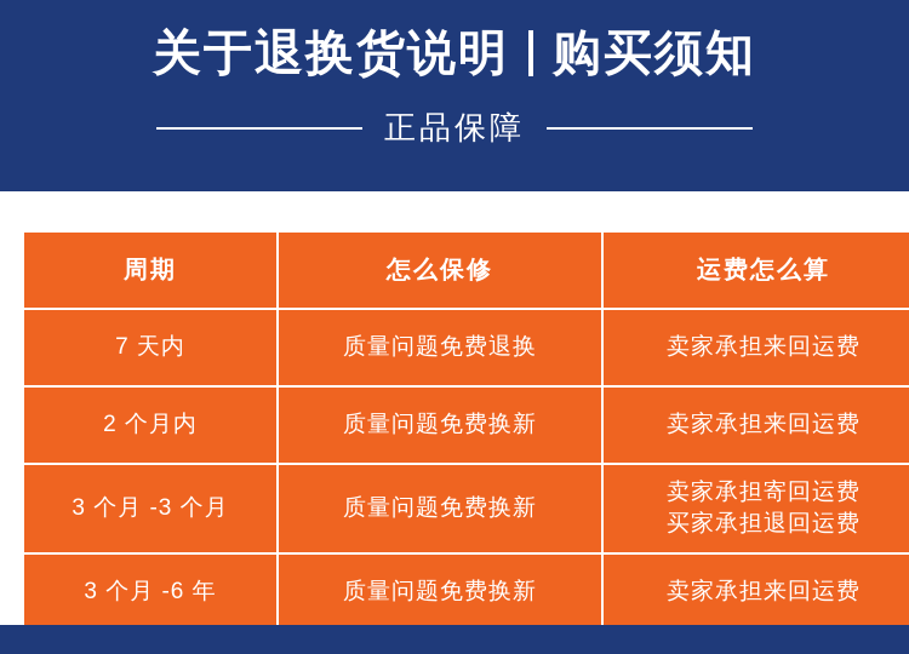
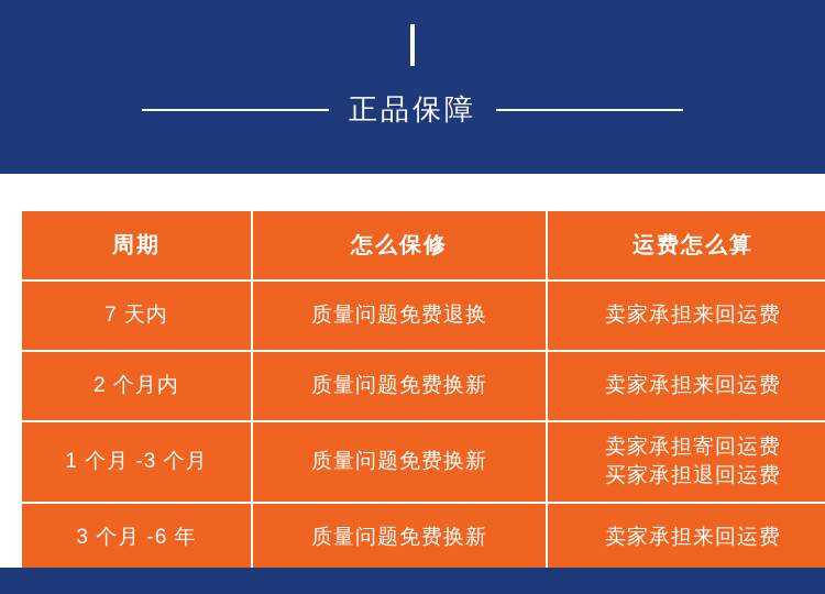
- 关于退换货说明
- 购买须知
  正品保障
  周期	怎么保修	运费怎么算
  7 天内	质量问题免费退换	卖家承担来回运费
  2 个月内	质量问题免费换新	卖家承担来回运费
- 3 个月 -3 个月	质量问题免费换新	卖家承担寄回运费 买家承担退回运费
+ 1 个月 -3 个月	质量问题免费换新	卖家承担寄回运费 买家承担退回运费
  3 个月 -6 年	质量问题免费换新	卖家承担来回运费
